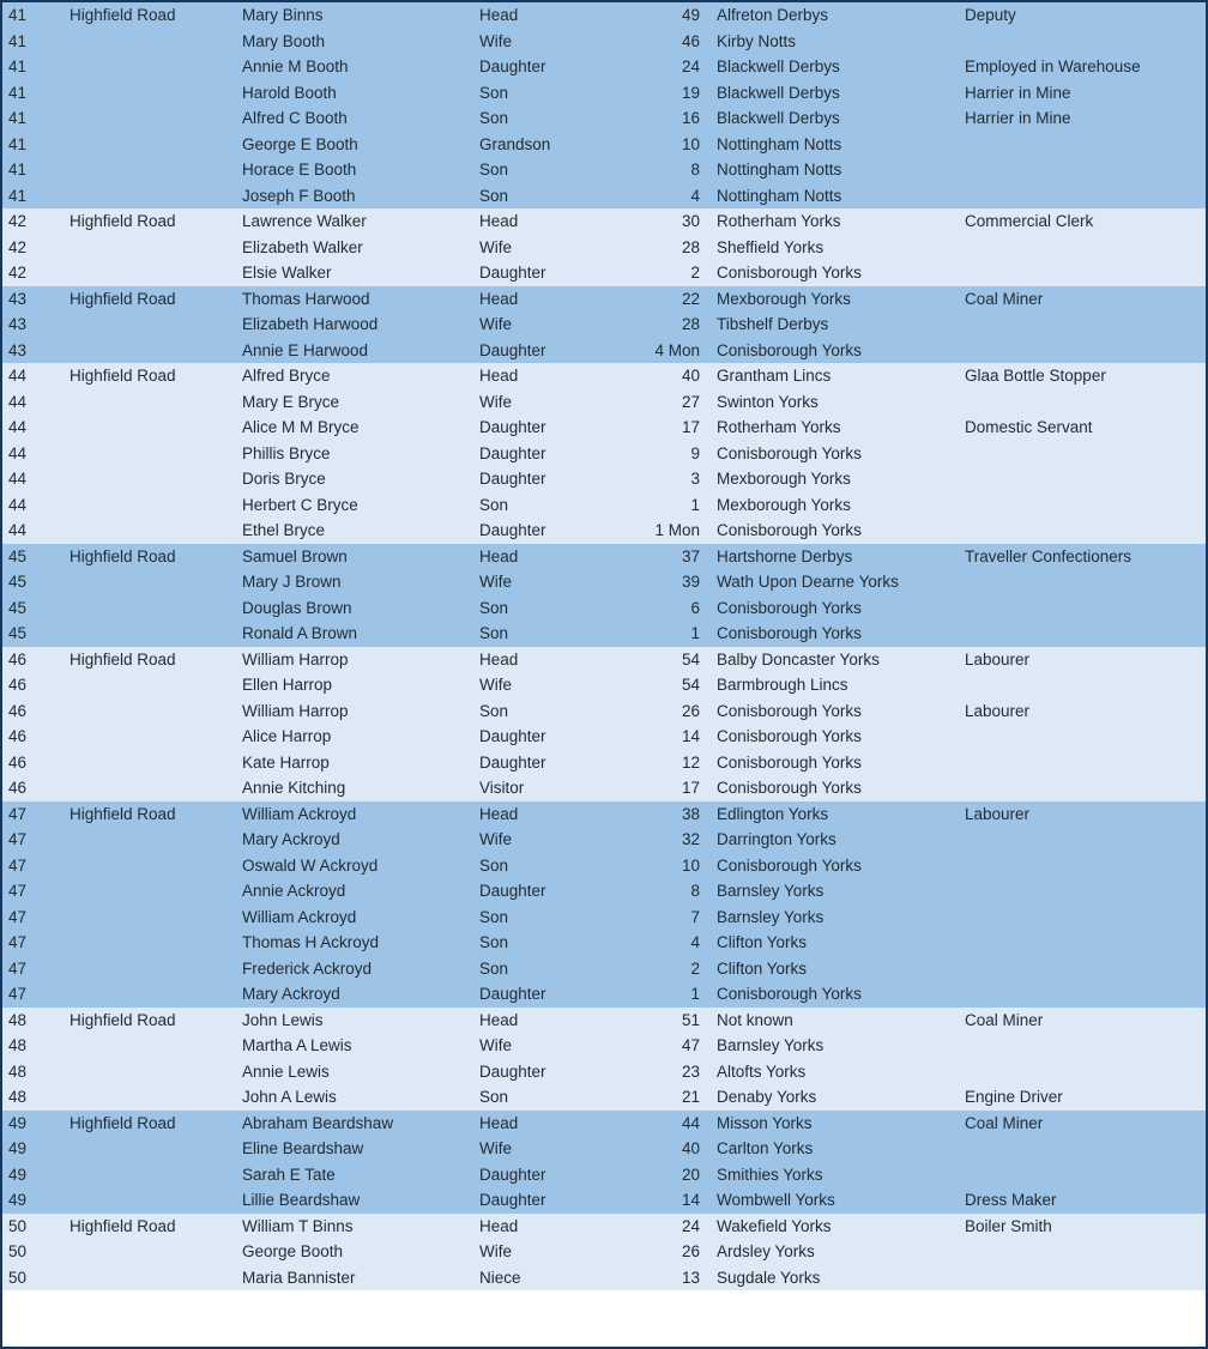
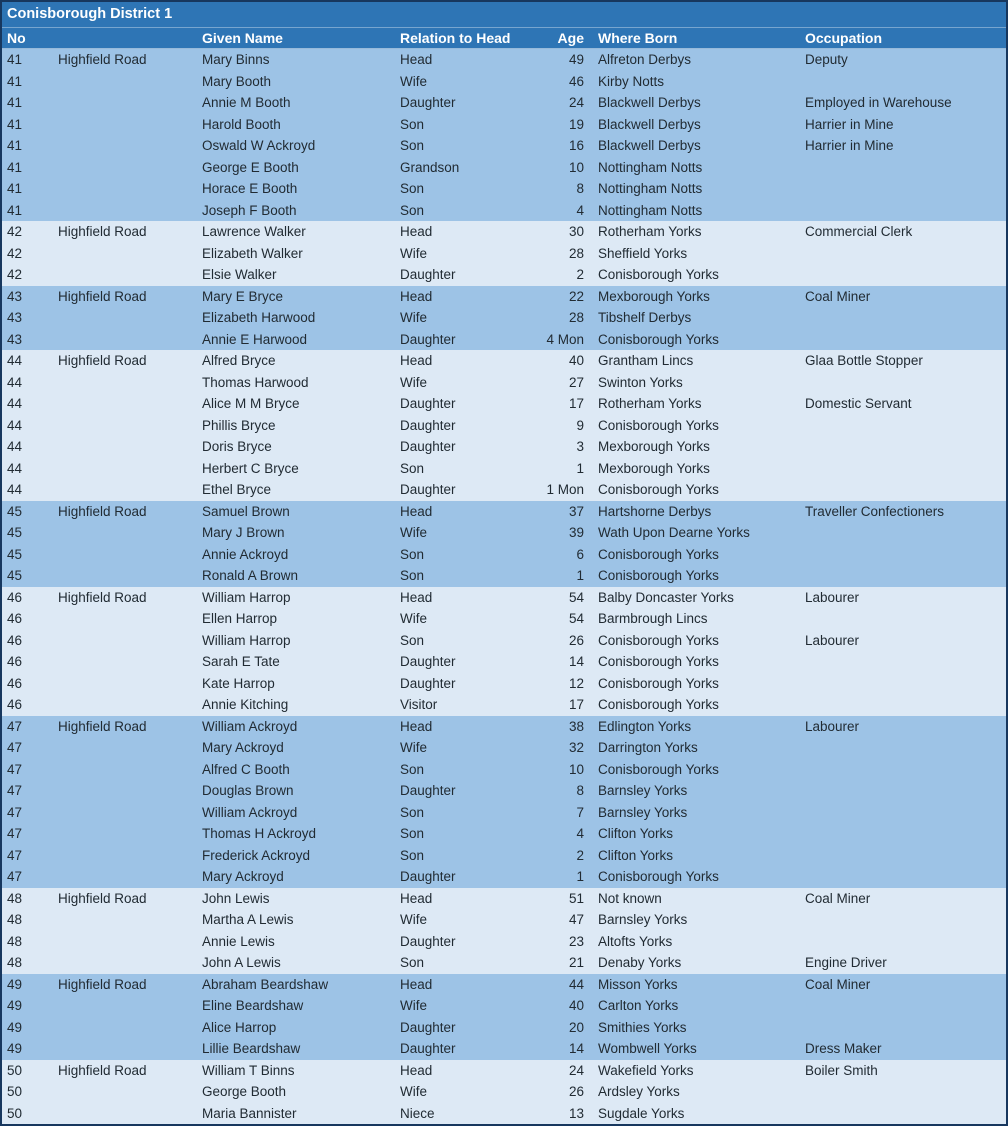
+ Conisborough District 1
+ No
+ Given Name
+ Relation to Head
+ Age
+ Where Born
+ Occupation
  41
  Highfield Road
  Mary Binns
  Head
  49
  Alfreton Derbys
  Deputy
  41
  Mary Booth
  Wife
  46
  Kirby Notts
  41
  Annie M Booth
  Daughter
  24
  Blackwell Derbys
  Employed in Warehouse
  41
  Harold Booth
  Son
  19
  Blackwell Derbys
  Harrier in Mine
  41
- Alfred C Booth
+ Oswald W Ackroyd
  Son
  16
  Blackwell Derbys
  Harrier in Mine
  41
  George E Booth
  Grandson
  10
  Nottingham Notts
  41
  Horace E Booth
  Son
  8
  Nottingham Notts
  41
  Joseph F Booth
  Son
  4
  Nottingham Notts
  42
  Highfield Road
  Lawrence Walker
  Head
  30
  Rotherham Yorks
  Commercial Clerk
  42
  Elizabeth Walker
  Wife
  28
  Sheffield Yorks
  42
  Elsie Walker
  Daughter
  2
  Conisborough Yorks
  43
  Highfield Road
- Thomas Harwood
+ Mary E Bryce
  Head
  22
  Mexborough Yorks
  Coal Miner
  43
  Elizabeth Harwood
  Wife
  28
  Tibshelf Derbys
  43
  Annie E Harwood
  Daughter
  4 Mon
  Conisborough Yorks
  44
  Highfield Road
  Alfred Bryce
  Head
  40
  Grantham Lincs
  Glaa Bottle Stopper
  44
- Mary E Bryce
+ Thomas Harwood
  Wife
  27
  Swinton Yorks
  44
  Alice M M Bryce
  Daughter
  17
  Rotherham Yorks
  Domestic Servant
  44
  Phillis Bryce
  Daughter
  9
  Conisborough Yorks
  44
  Doris Bryce
  Daughter
  3
  Mexborough Yorks
  44
  Herbert C Bryce
  Son
  1
  Mexborough Yorks
  44
  Ethel Bryce
  Daughter
  1 Mon
  Conisborough Yorks
  45
  Highfield Road
  Samuel Brown
  Head
  37
  Hartshorne Derbys
  Traveller Confectioners
  45
  Mary J Brown
  Wife
  39
  Wath Upon Dearne Yorks
  45
- Douglas Brown
+ Annie Ackroyd
  Son
  6
  Conisborough Yorks
  45
  Ronald A Brown
  Son
  1
  Conisborough Yorks
  46
  Highfield Road
  William Harrop
  Head
  54
  Balby Doncaster Yorks
  Labourer
  46
  Ellen Harrop
  Wife
  54
  Barmbrough Lincs
  46
  William Harrop
  Son
  26
  Conisborough Yorks
  Labourer
  46
- Alice Harrop
+ Sarah E Tate
  Daughter
  14
  Conisborough Yorks
  46
  Kate Harrop
  Daughter
  12
  Conisborough Yorks
  46
  Annie Kitching
  Visitor
  17
  Conisborough Yorks
  47
  Highfield Road
  William Ackroyd
  Head
  38
  Edlington Yorks
  Labourer
  47
  Mary Ackroyd
  Wife
  32
  Darrington Yorks
  47
- Oswald W Ackroyd
+ Alfred C Booth
  Son
  10
  Conisborough Yorks
  47
- Annie Ackroyd
+ Douglas Brown
  Daughter
  8
  Barnsley Yorks
  47
  William Ackroyd
  Son
  7
  Barnsley Yorks
  47
  Thomas H Ackroyd
  Son
  4
  Clifton Yorks
  47
  Frederick Ackroyd
  Son
  2
  Clifton Yorks
  47
  Mary Ackroyd
  Daughter
  1
  Conisborough Yorks
  48
  Highfield Road
  John Lewis
  Head
  51
  Not known
  Coal Miner
  48
  Martha A Lewis
  Wife
  47
  Barnsley Yorks
  48
  Annie Lewis
  Daughter
  23
  Altofts Yorks
  48
  John A Lewis
  Son
  21
  Denaby Yorks
  Engine Driver
  49
  Highfield Road
  Abraham Beardshaw
  Head
  44
  Misson Yorks
  Coal Miner
  49
  Eline Beardshaw
  Wife
  40
  Carlton Yorks
  49
- Sarah E Tate
+ Alice Harrop
  Daughter
  20
  Smithies Yorks
  49
  Lillie Beardshaw
  Daughter
  14
  Wombwell Yorks
  Dress Maker
  50
  Highfield Road
  William T Binns
  Head
  24
  Wakefield Yorks
  Boiler Smith
  50
  George Booth
  Wife
  26
  Ardsley Yorks
  50
  Maria Bannister
  Niece
  13
  Sugdale Yorks
